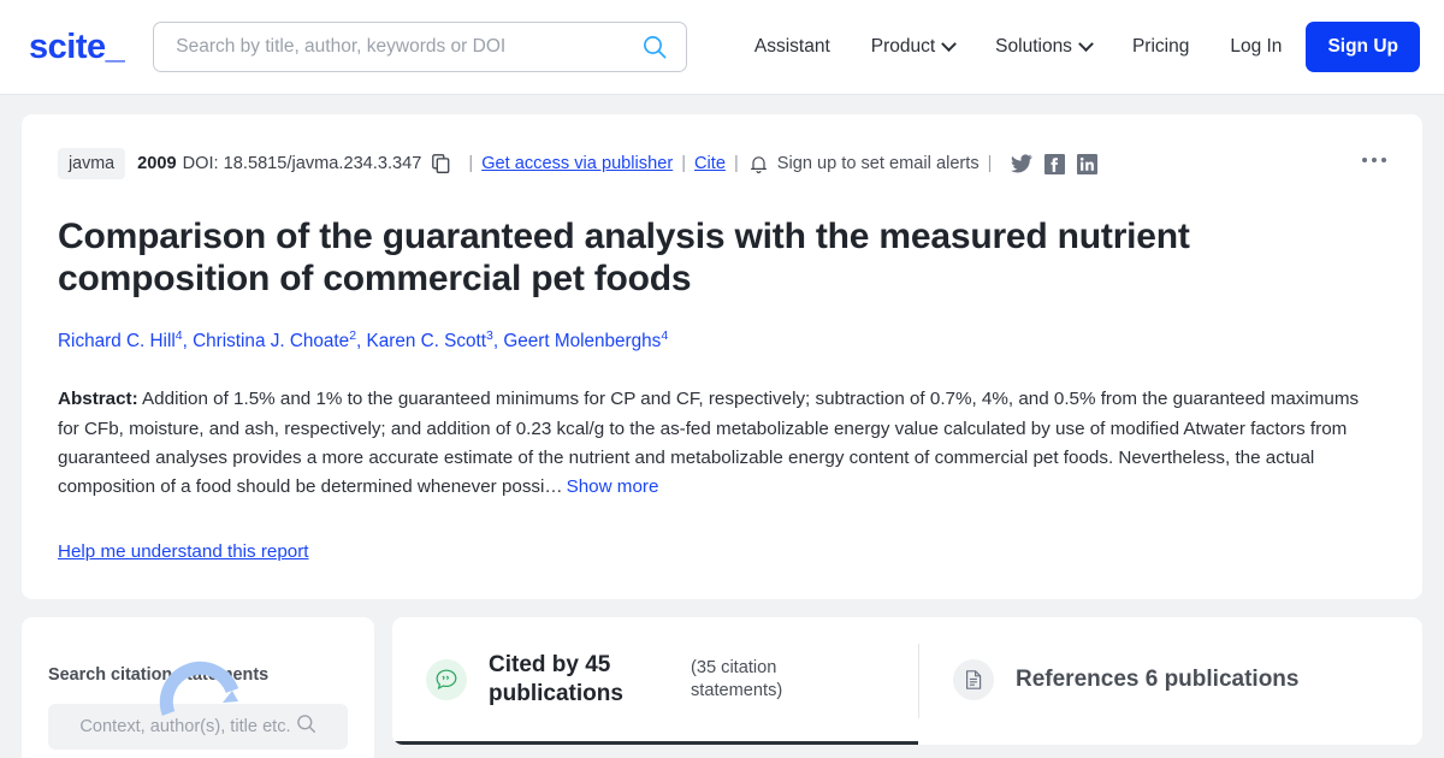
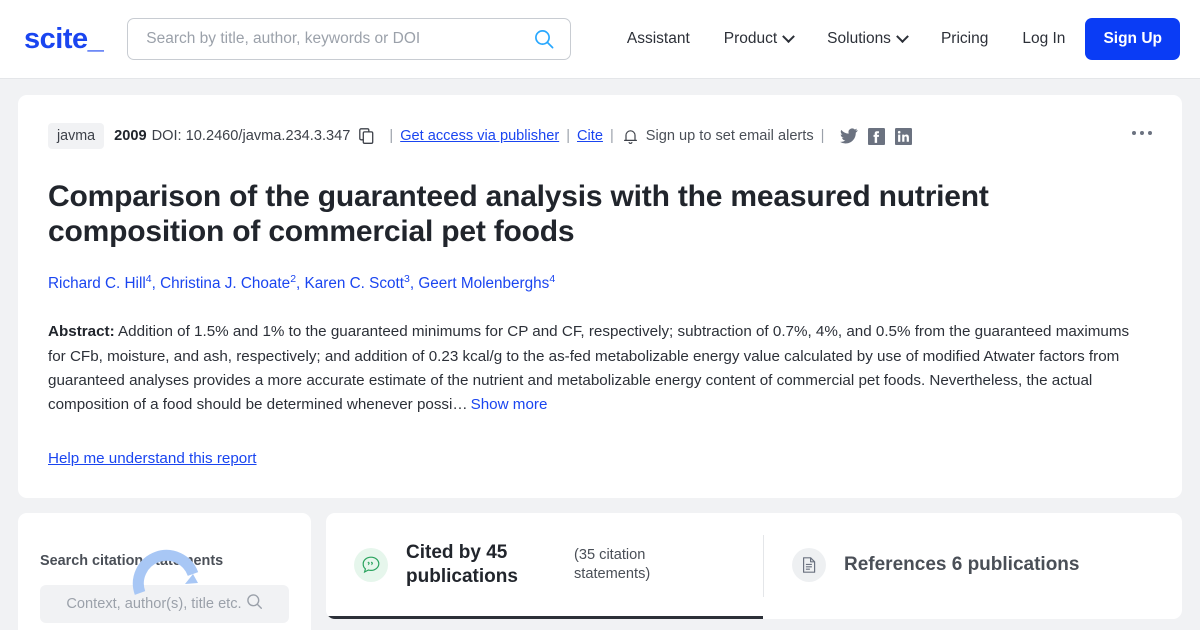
  scite_
  Search by title, author, keywords or DOI
  Assistant
  Product
  Solutions
  Pricing
  Log In
  Sign Up
  javma
  2009
- DOI: 18.5815/javma.234.3.347
+ DOI: 10.2460/javma.234.3.347
  |
  Get access via publisher
  |
  Cite
  |
  Sign up to set email alerts
  |
  Comparison of the guaranteed analysis with the measured nutrient composition of commercial pet foods
  Richard C. Hill4, Christina J. Choate2, Karen C. Scott3, Geert Molenberghs4
  Abstract: Addition of 1.5% and 1% to the guaranteed minimums for CP and CF, respectively; subtraction of 0.7%, 4%, and 0.5% from the guaranteed maximums for CFb, moisture, and ash, respectively; and addition of 0.23 kcal/g to the as-fed metabolizable energy value calculated by use of modified Atwater factors from guaranteed analyses provides a more accurate estimate of the nutrient and metabolizable energy content of commercial pet foods. Nevertheless, the actual composition of a food should be determined whenever possi… Show more
  Help me understand this report
  Search citationaents
  Context, author(s), title etc.
  Cited by 45 publications
  (35 citation statements)
  References 6 publications
